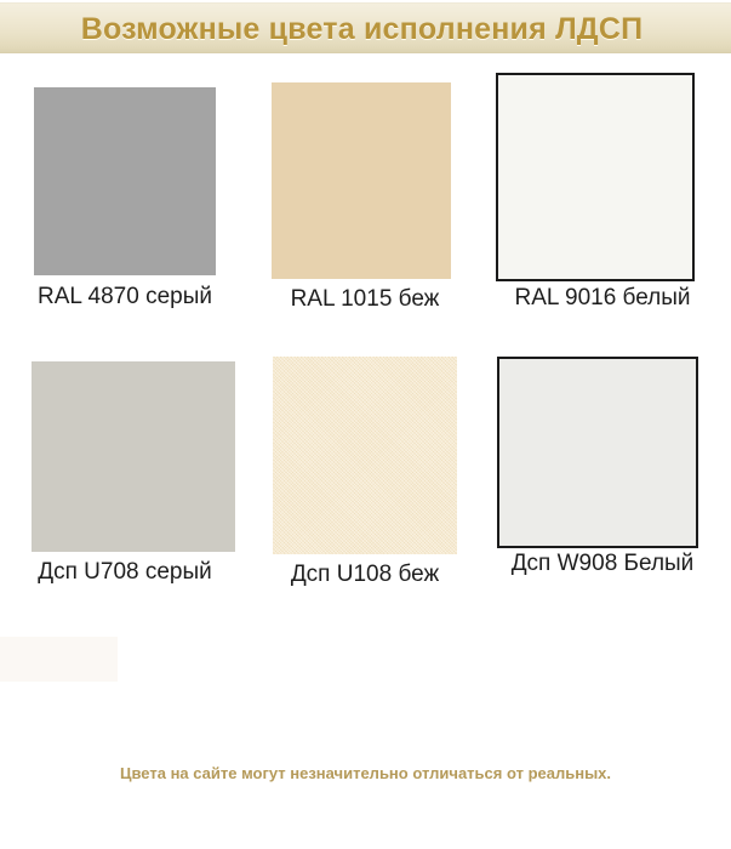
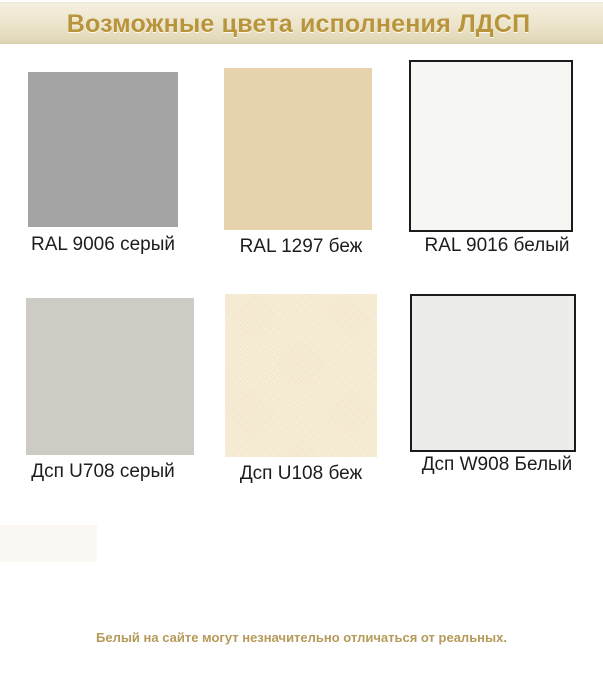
  Возможные цвета исполнения ЛДСП
- RAL 4870 серый
+ RAL 9006 серый
- RAL 1015 беж
+ RAL 1297 беж
  RAL 9016 белый
  Дсп U708 серый
  Дсп U108 беж
  Дсп W908 Белый
- Цвета на сайте могут незначительно отличаться от реальных.
+ Белый на сайте могут незначительно отличаться от реальных.
